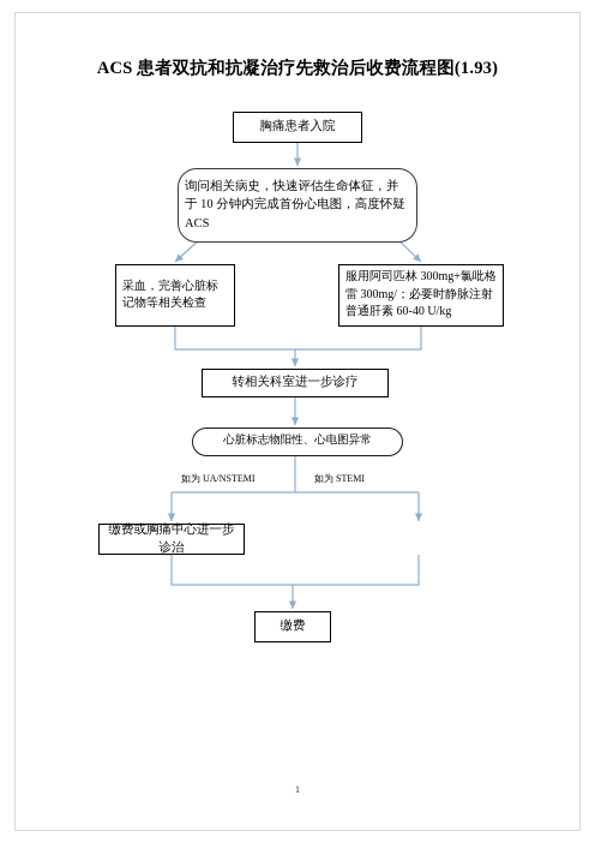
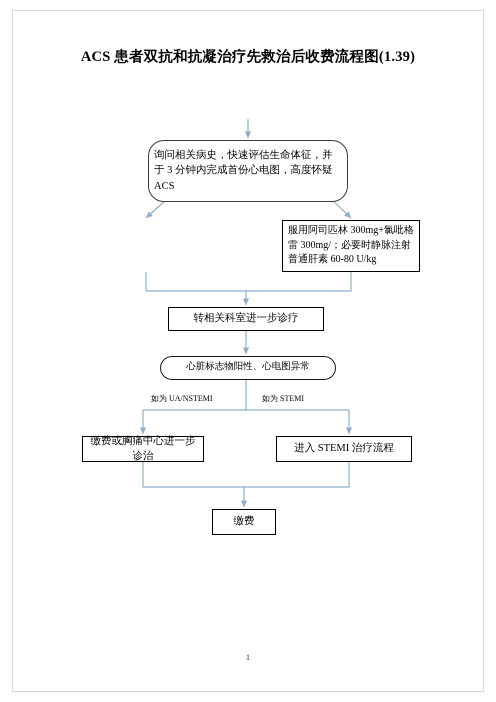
- ACS 患者双抗和抗凝治疗先救治后收费流程图(1.93)
+ ACS 患者双抗和抗凝治疗先救治后收费流程图(1.39)
- 胸痛患者入院
- 询问相关病史，快速评估生命体征，并于 10 分钟内完成首份心电图，高度怀疑 ACS
+ 询问相关病史，快速评估生命体征，并于 3 分钟内完成首份心电图，高度怀疑 ACS
- 采血，完善心脏标记物等相关检查
- 服用阿司匹林 300mg+氯吡格雷 300mg/；必要时静脉注射普通肝素 60-40 U/kg
+ 服用阿司匹林 300mg+氯吡格雷 300mg/；必要时静脉注射普通肝素 60-80 U/kg
  转相关科室进一步诊疗
  心脏标志物阳性、心电图异常
  缴费或胸痛中心进一步诊治
+ 进入 STEMI 治疗流程
  缴费
  如为 UA/NSTEMI
  如为 STEMI
  1
